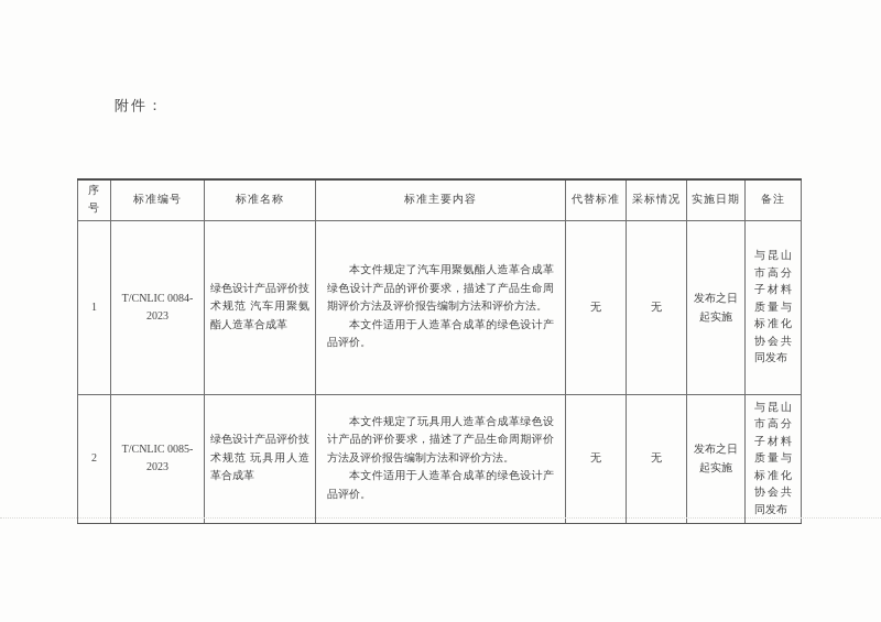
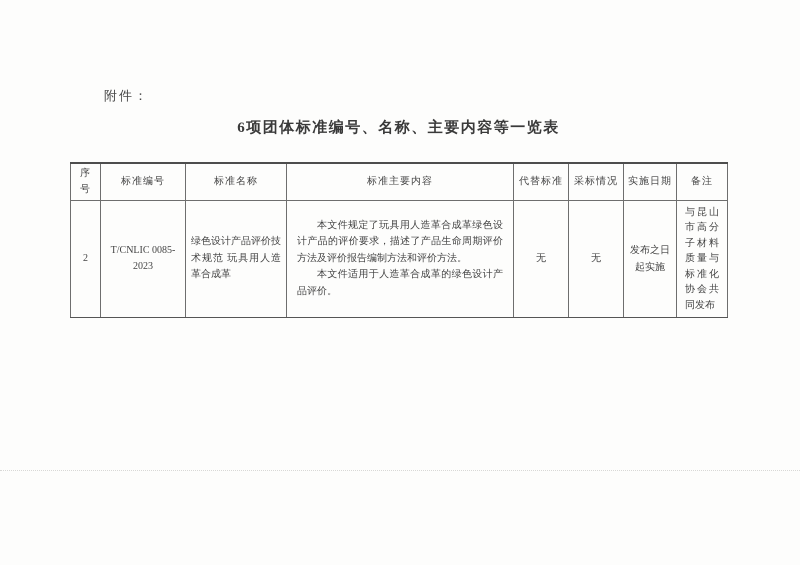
  附件：
+ 6项团体标准编号、名称、主要内容等一览表
  序号	标准编号	标准名称	标准主要内容	代替标准	采标情况	实施日期	备注
- 1	T/CNLIC 0084-2023	绿色设计产品评价技术规范 汽车用聚氨酯人造革合成革	本文件规定了汽车用聚氨酯人造革合成革绿色设计产品的评价要求，描述了产品生命周期评价方法及评价报告编制方法和评价方法。 本文件适用于人造革合成革的绿色设计产品评价。	无	无	发布之日起实施	与昆山市高分子材料质量与标准化协会共同发布
  2	T/CNLIC 0085-2023	绿色设计产品评价技术规范 玩具用人造革合成革	本文件规定了玩具用人造革合成革绿色设计产品的评价要求，描述了产品生命周期评价方法及评价报告编制方法和评价方法。 本文件适用于人造革合成革的绿色设计产品评价。	无	无	发布之日起实施	与昆山市高分子材料质量与标准化协会共同发布
